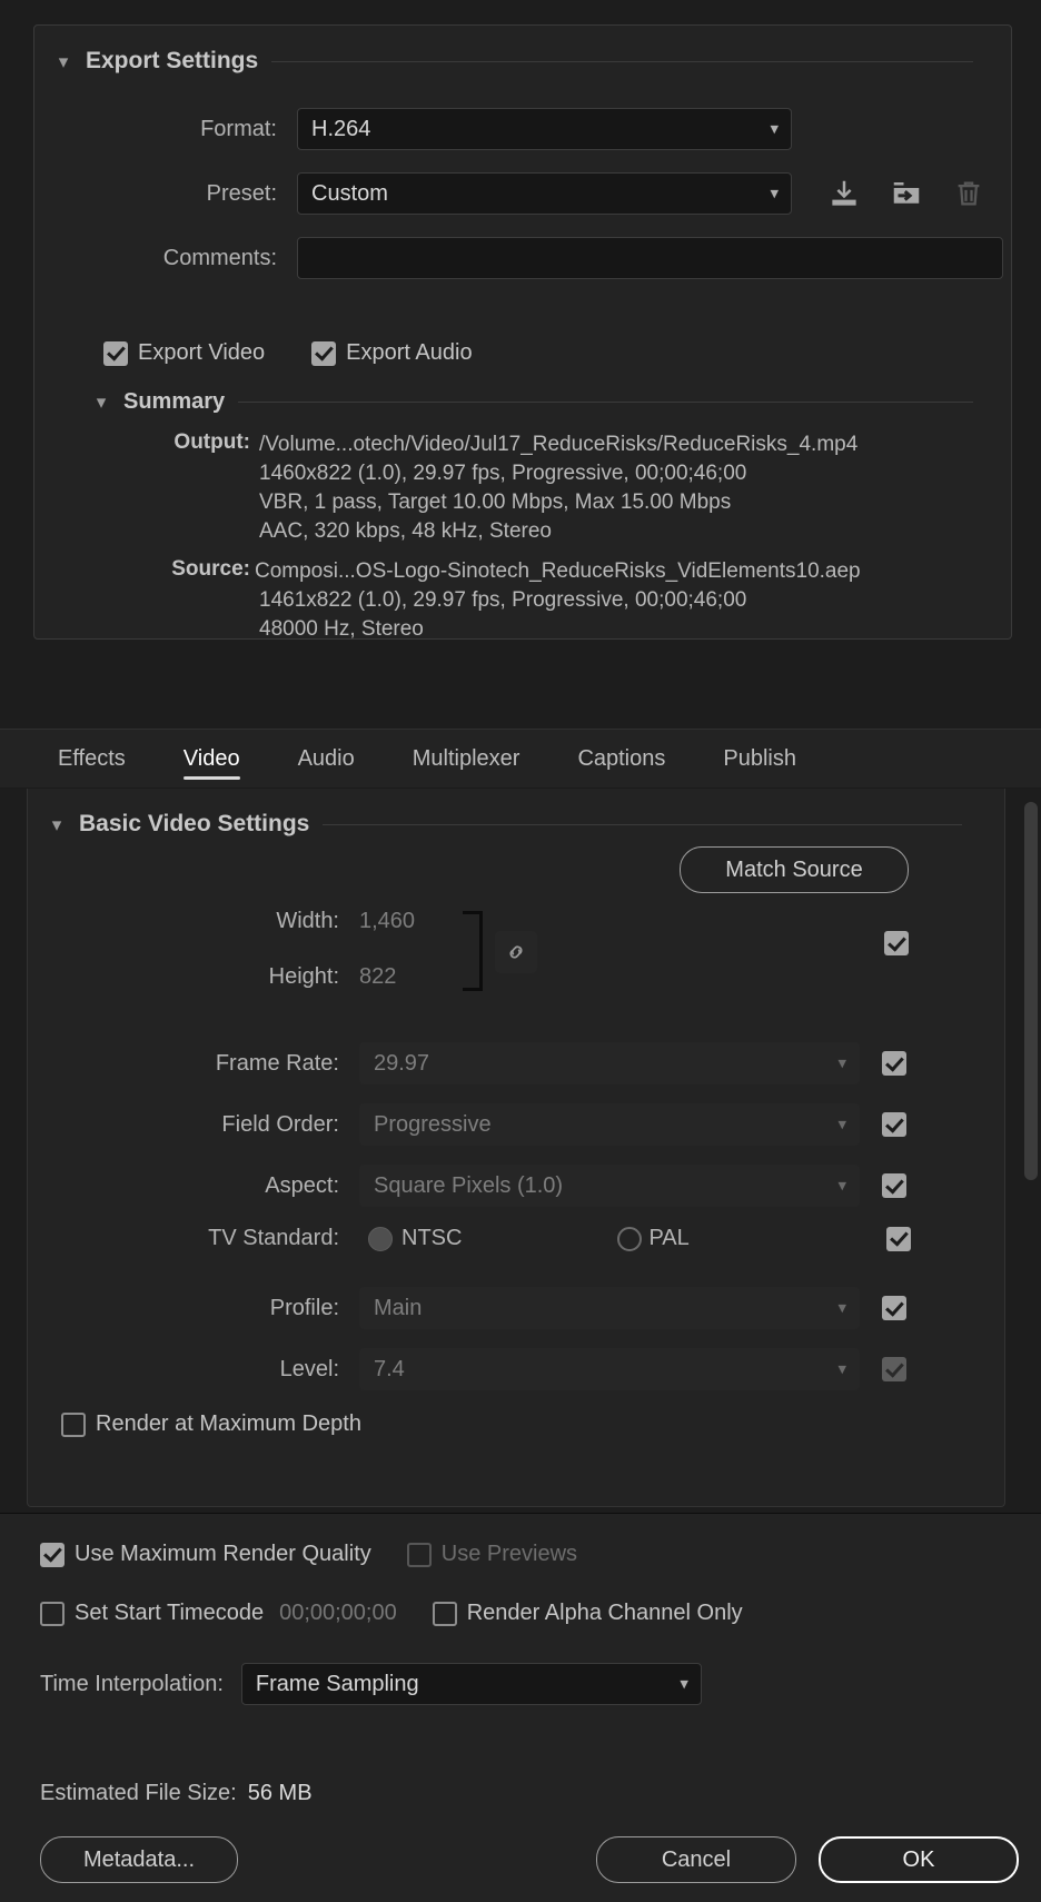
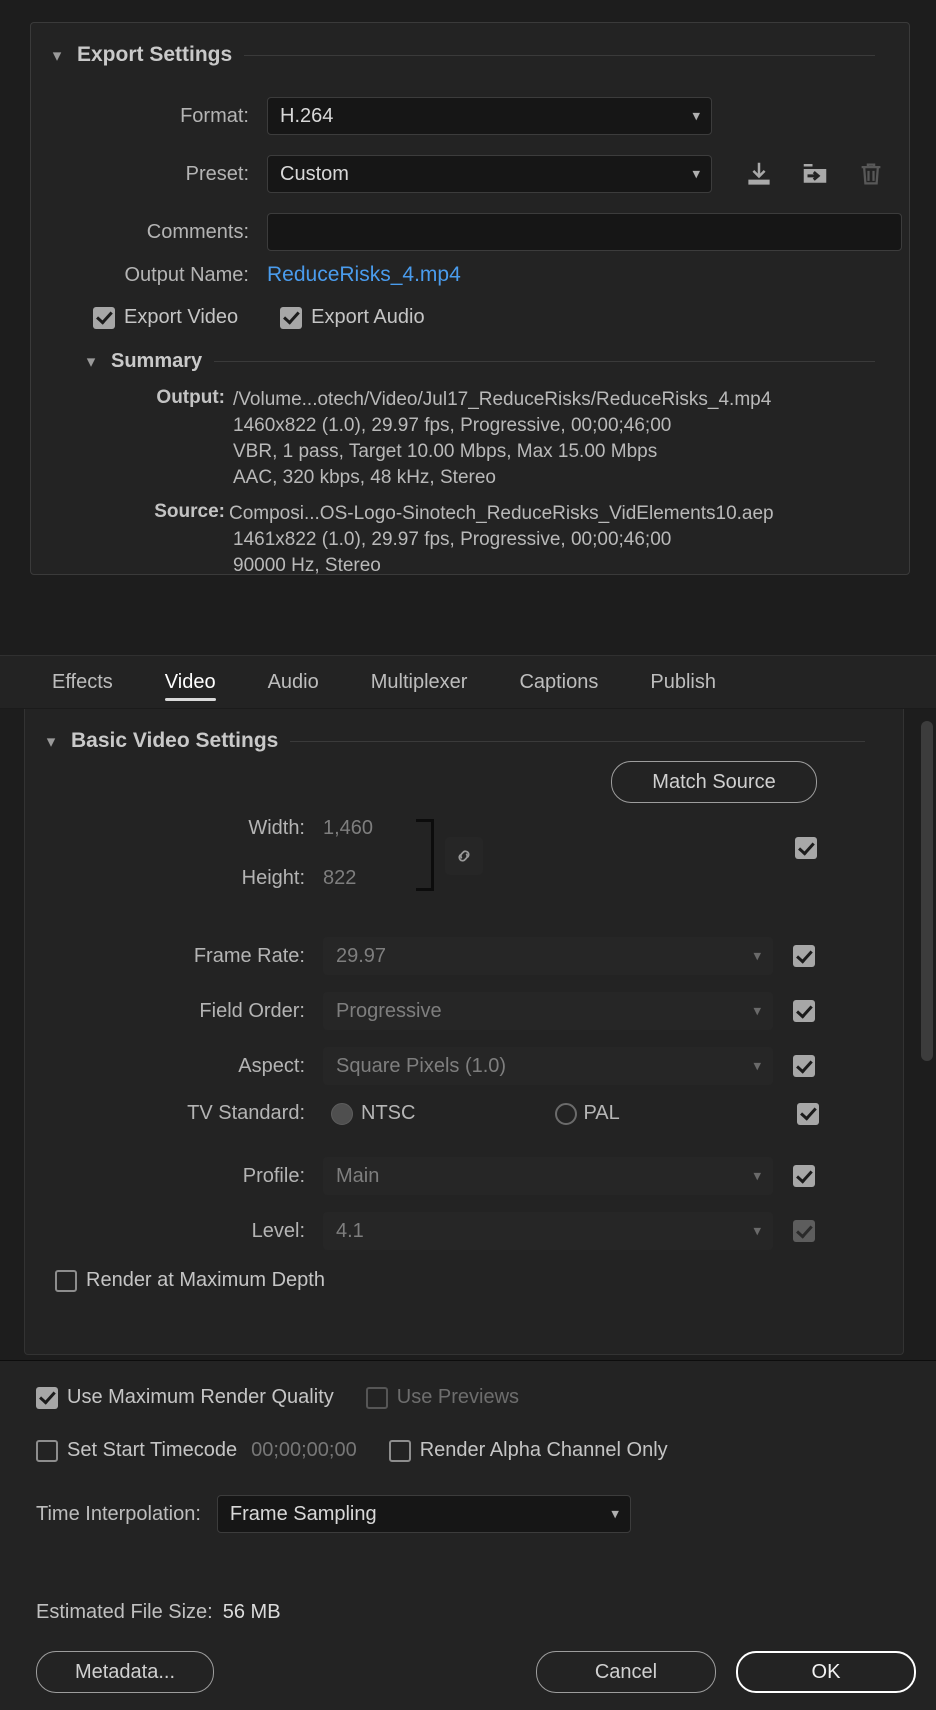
  ▾
  Export Settings
  Format:
  H.264
  ▾
  Preset:
  Custom
  ▾
  Comments:
+ Output Name:
+ ReduceRisks_4.mp4
  Export Video
  Export Audio
  ▾
  Summary
  Output:
  /Volume...otech/Video/Jul17_ReduceRisks/ReduceRisks_4.mp4
  1460x822 (1.0), 29.97 fps, Progressive, 00;00;46;00
  VBR, 1 pass, Target 10.00 Mbps, Max 15.00 Mbps
  AAC, 320 kbps, 48 kHz, Stereo
  Source:
  Composi...OS-Logo-Sinotech_ReduceRisks_VidElements10.aep
  1461x822 (1.0), 29.97 fps, Progressive, 00;00;46;00
- 48000 Hz, Stereo
+ 90000 Hz, Stereo
  Effects
  Video
  Audio
  Multiplexer
  Captions
  Publish
  ▾
  Basic Video Settings
  Match Source
  Width:
  1,460
  Height:
  822
  Frame Rate:
  29.97
  ▾
  Field Order:
  Progressive
  ▾
  Aspect:
  Square Pixels (1.0)
  ▾
  TV Standard:
  NTSC
  PAL
  Profile:
  Main
  ▾
  Level:
- 7.4
+ 4.1
  ▾
  Render at Maximum Depth
  Use Maximum Render Quality
  Use Previews
  Set Start Timecode
  00;00;00;00
  Render Alpha Channel Only
  Time Interpolation:
  Frame Sampling
  ▾
  Estimated File Size:
  56 MB
  Metadata...
  Cancel
  OK
